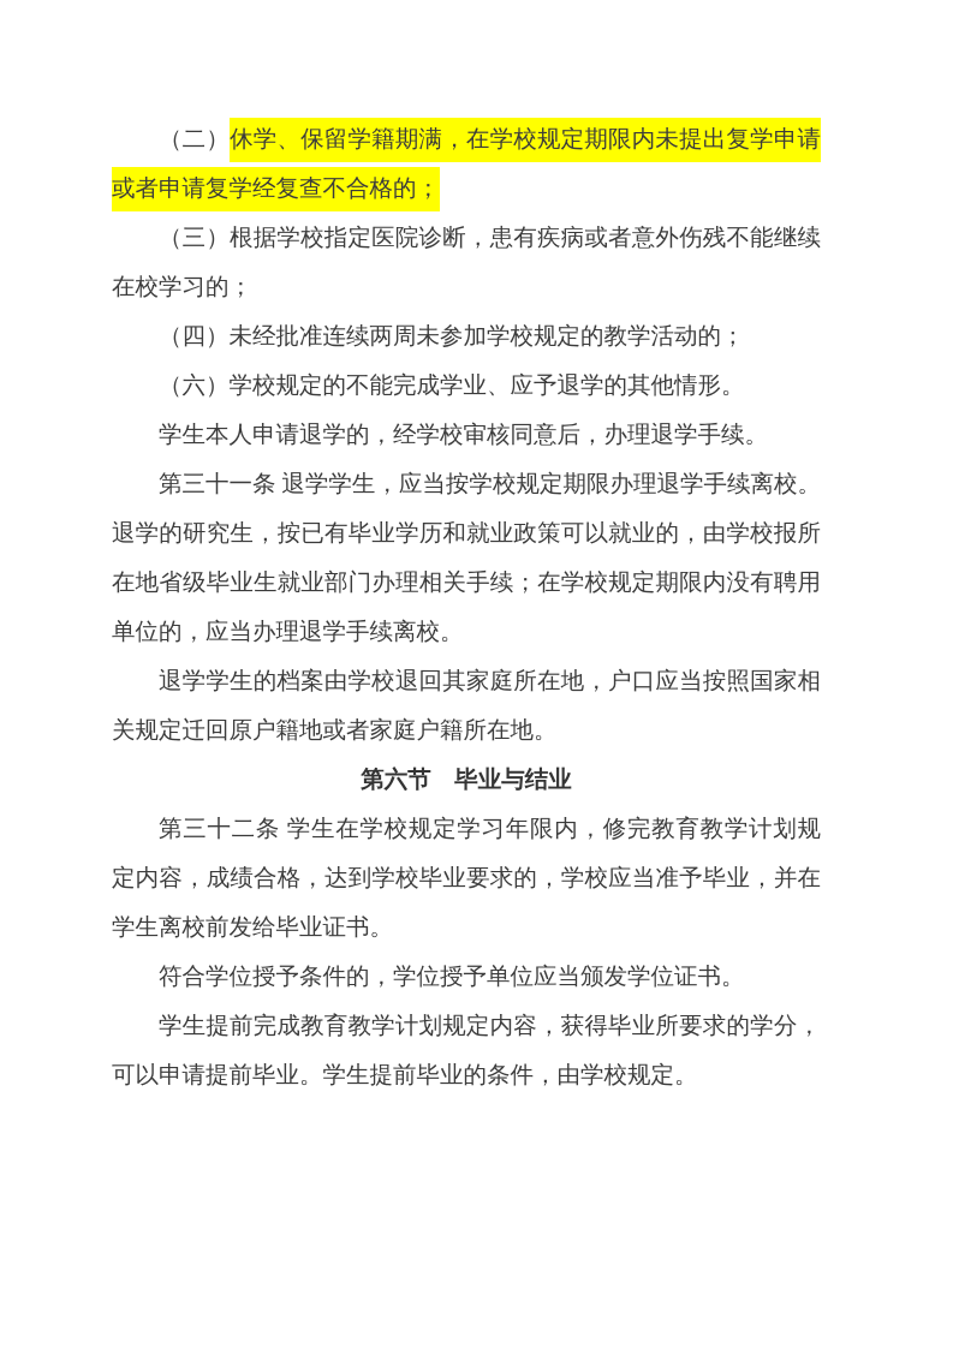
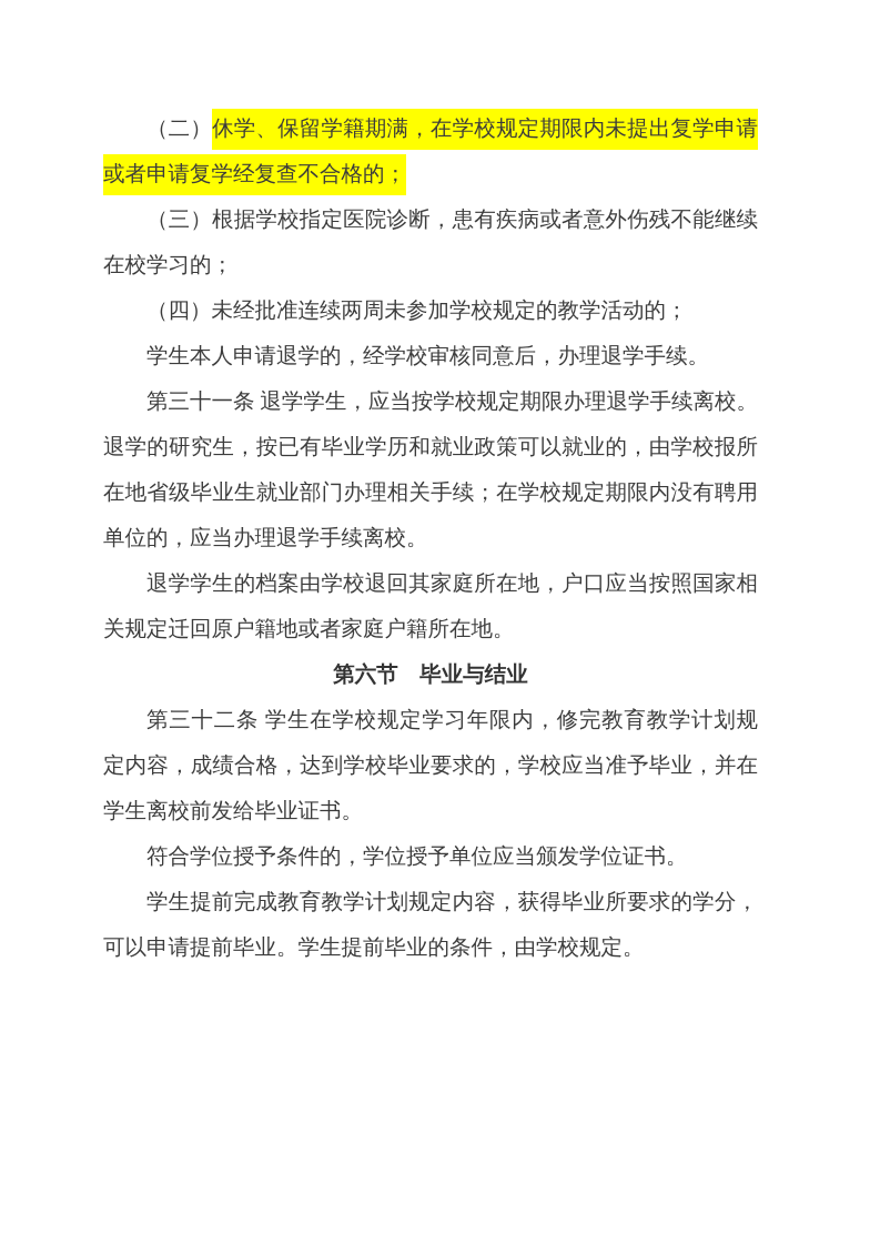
  （二）休学、保留学籍期满，在学校规定期限内未提出复学申请
  或者申请复学经复查不合格的；
  （三）根据学校指定医院诊断，患有疾病或者意外伤残不能继续
  在校学习的；
  （四）未经批准连续两周未参加学校规定的教学活动的；
- （六）学校规定的不能完成学业、应予退学的其他情形。
  学生本人申请退学的，经学校审核同意后，办理退学手续。
  第三十一条 退学学生，应当按学校规定期限办理退学手续离校。
  退学的研究生，按已有毕业学历和就业政策可以就业的，由学校报所
  在地省级毕业生就业部门办理相关手续；在学校规定期限内没有聘用
  单位的，应当办理退学手续离校。
  退学学生的档案由学校退回其家庭所在地，户口应当按照国家相
  关规定迁回原户籍地或者家庭户籍所在地。
  第六节 毕业与结业
  第三十二条 学生在学校规定学习年限内，修完教育教学计划规
  定内容，成绩合格，达到学校毕业要求的，学校应当准予毕业，并在
  学生离校前发给毕业证书。
  符合学位授予条件的，学位授予单位应当颁发学位证书。
  学生提前完成教育教学计划规定内容，获得毕业所要求的学分，
  可以申请提前毕业。学生提前毕业的条件，由学校规定。
